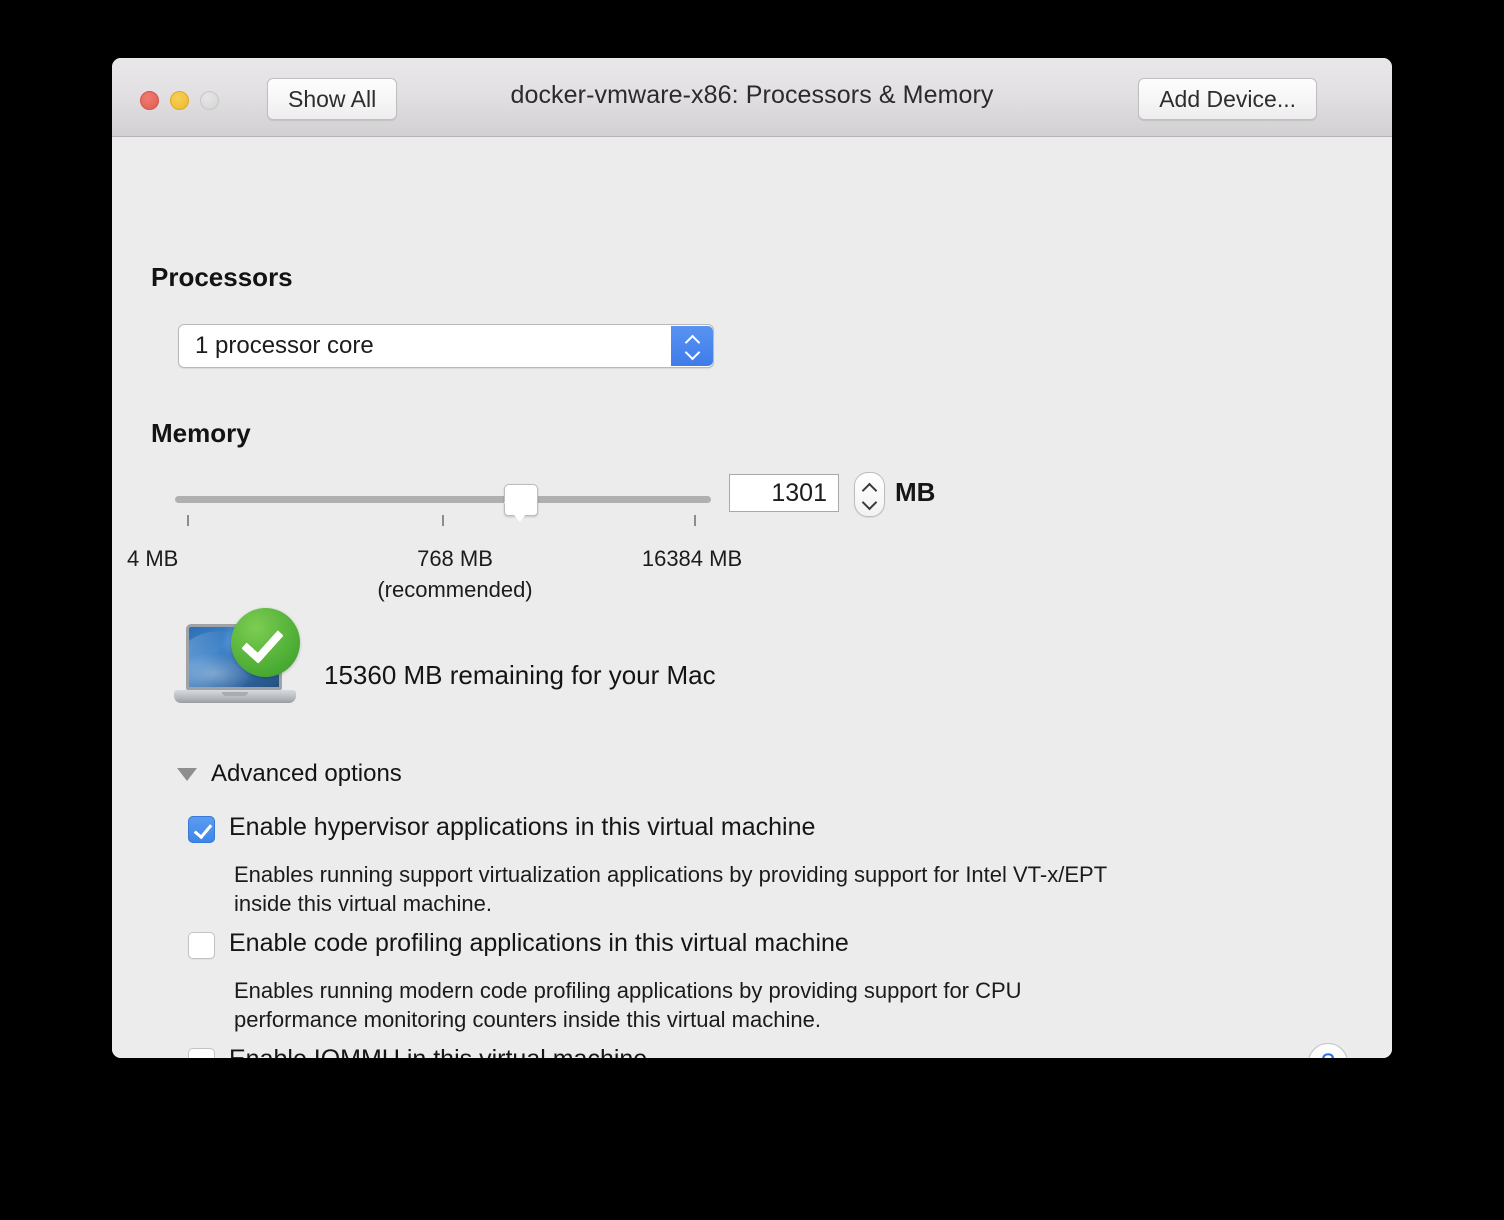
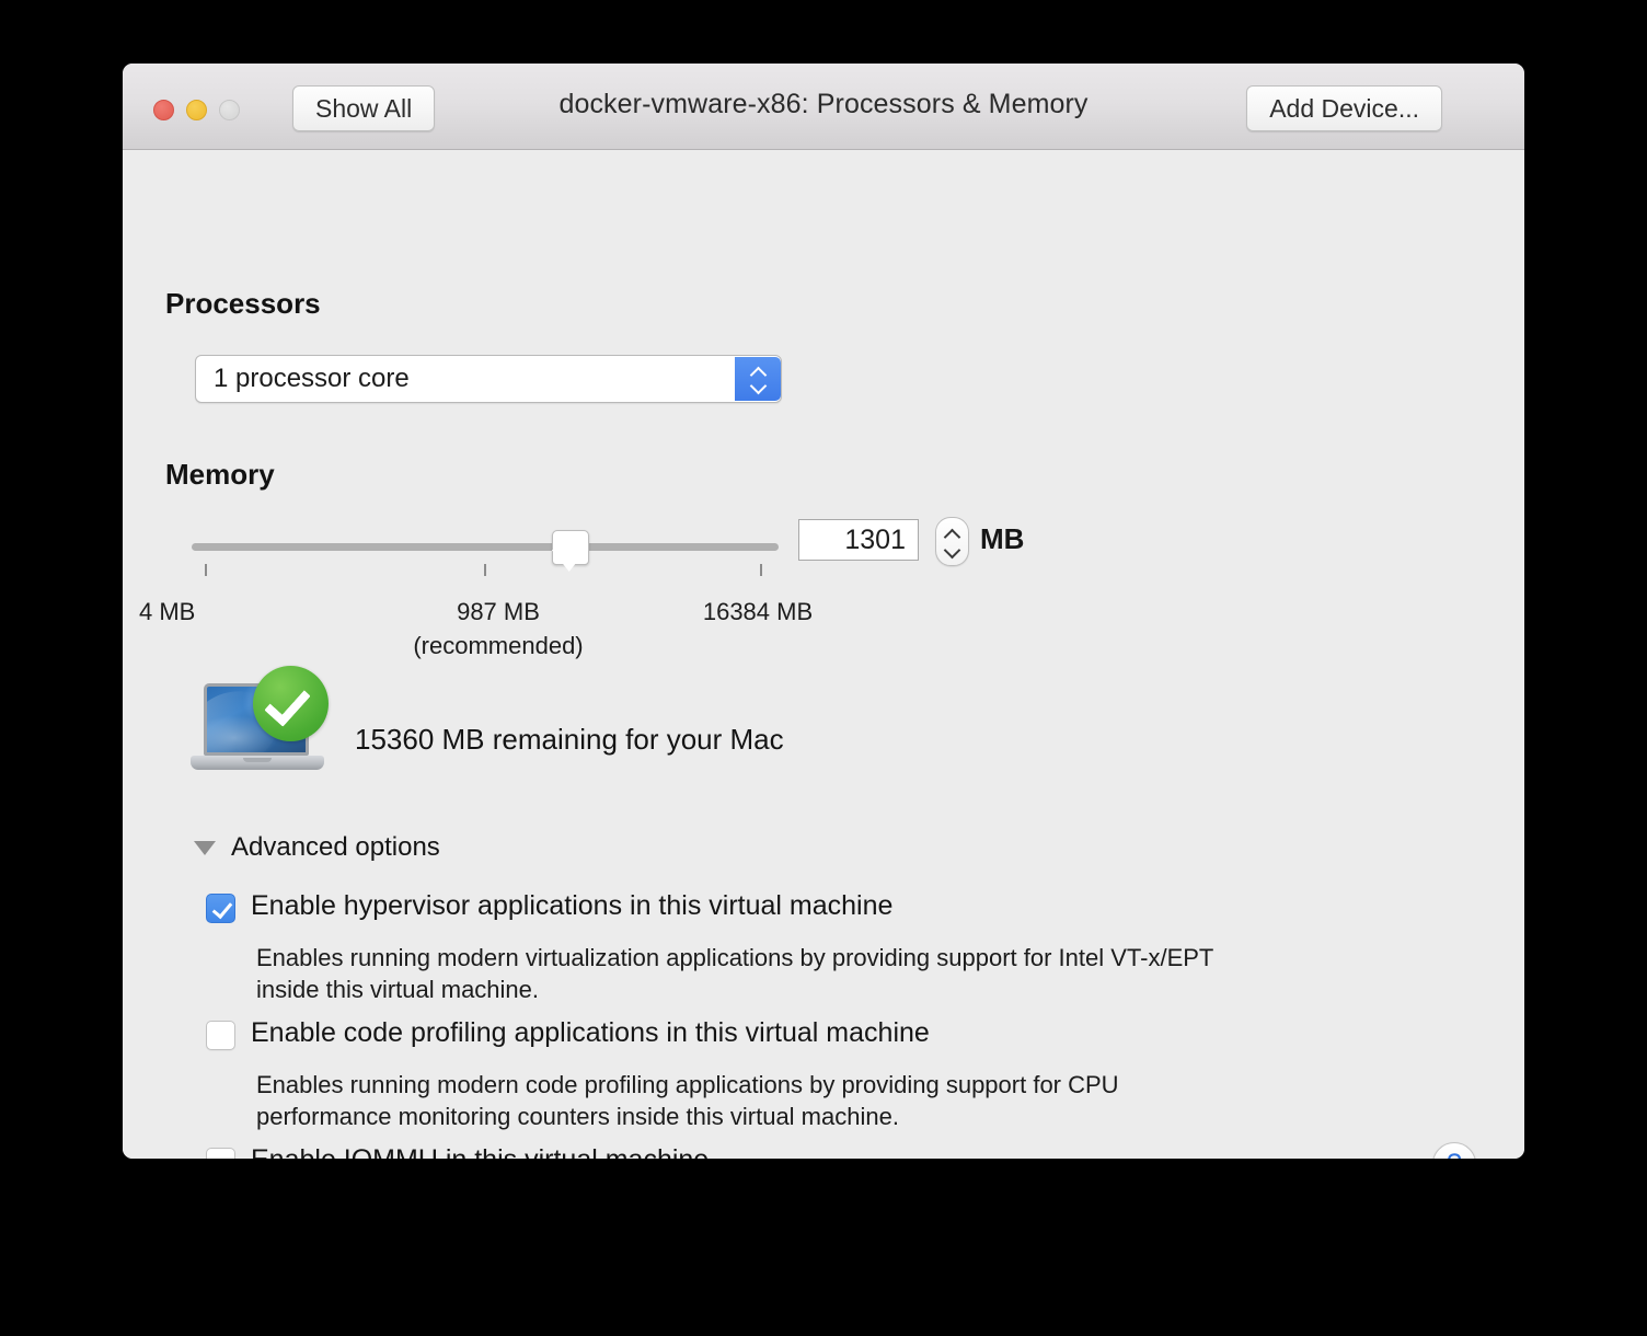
  Show All
  docker-vmware-x86: Processors & Memory
  Add Device...
  Processors
  1 processor core
  Memory
  4 MB
- 768 MB
+ 987 MB
  (recommended)
  16384 MB
  1301
  MB
  15360 MB remaining for your Mac
  Advanced options
  Enable hypervisor applications in this virtual machine
- Enables running support virtualization applications by providing support for Intel VT-x/EPT inside this virtual machine.
+ Enables running modern virtualization applications by providing support for Intel VT-x/EPT inside this virtual machine.
  Enable code profiling applications in this virtual machine
  Enables running modern code profiling applications by providing support for CPU performance monitoring counters inside this virtual machine.
